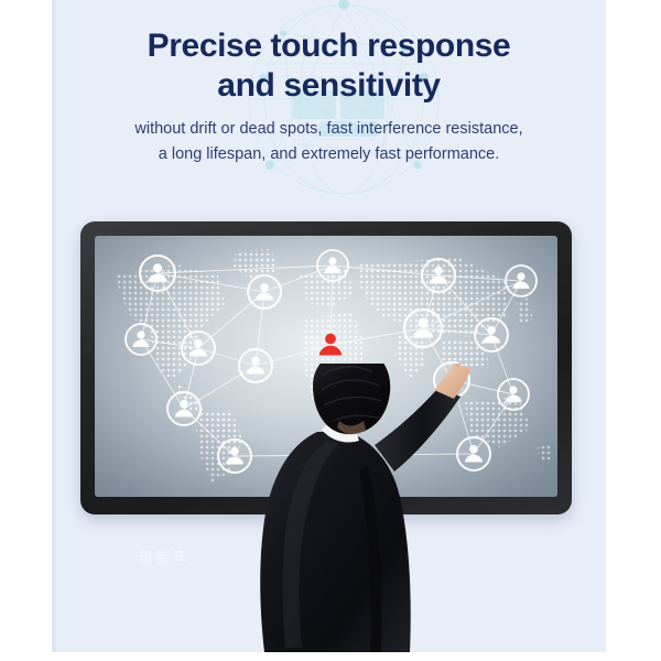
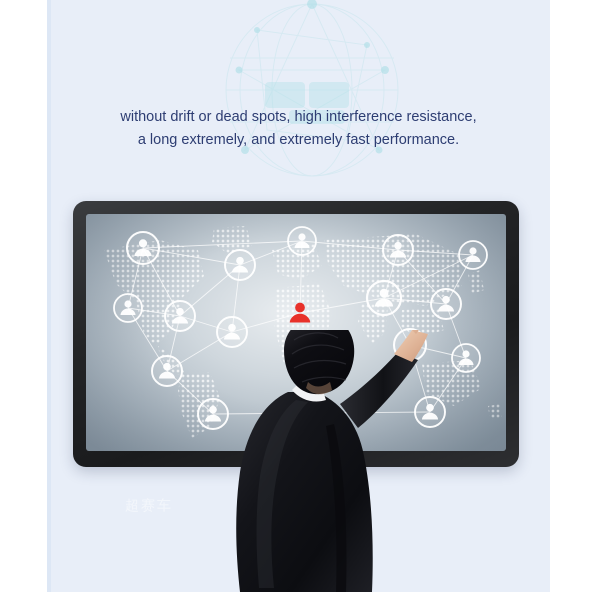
- Precise touch response
- and sensitivity
- without drift or dead spots, fast interference resistance,
+ without drift or dead spots, high interference resistance,
- a long lifespan, and extremely fast performance.
+ a long extremely, and extremely fast performance.
